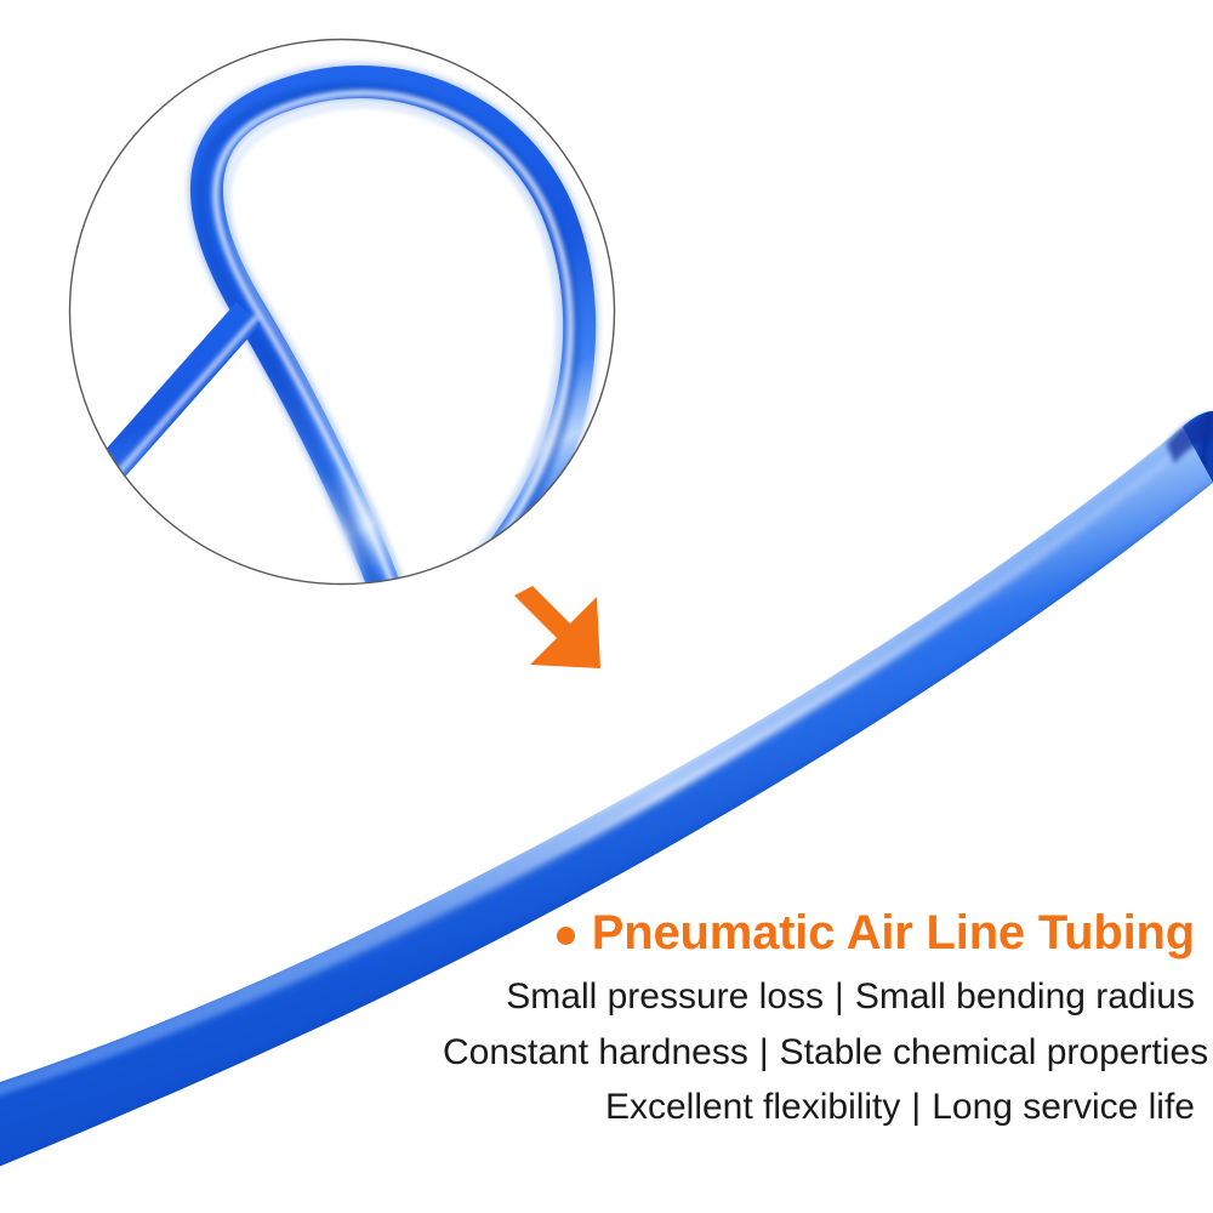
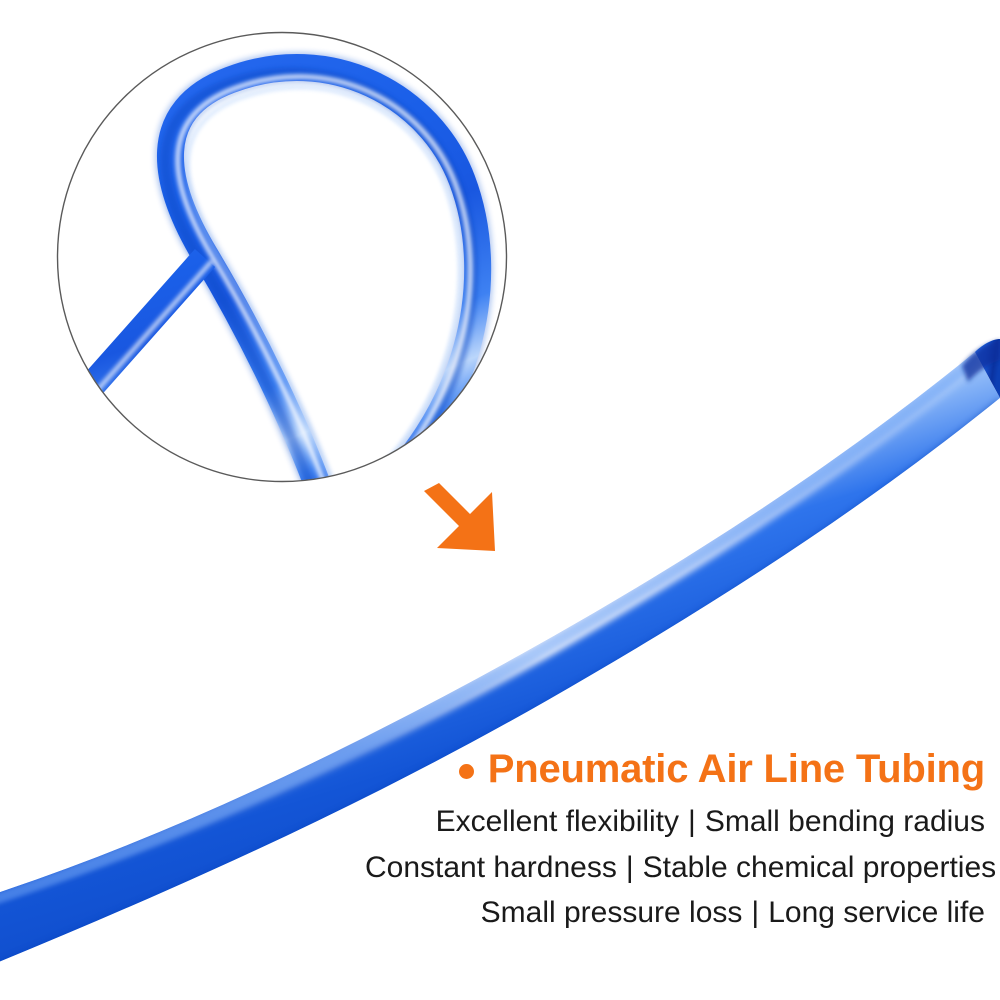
  Pneumatic Air Line Tubing
- Small pressure loss | Small bending radius
+ Excellent flexibility | Small bending radius
  Constant hardness | Stable chemical properties
- Excellent flexibility | Long service life
+ Small pressure loss | Long service life
